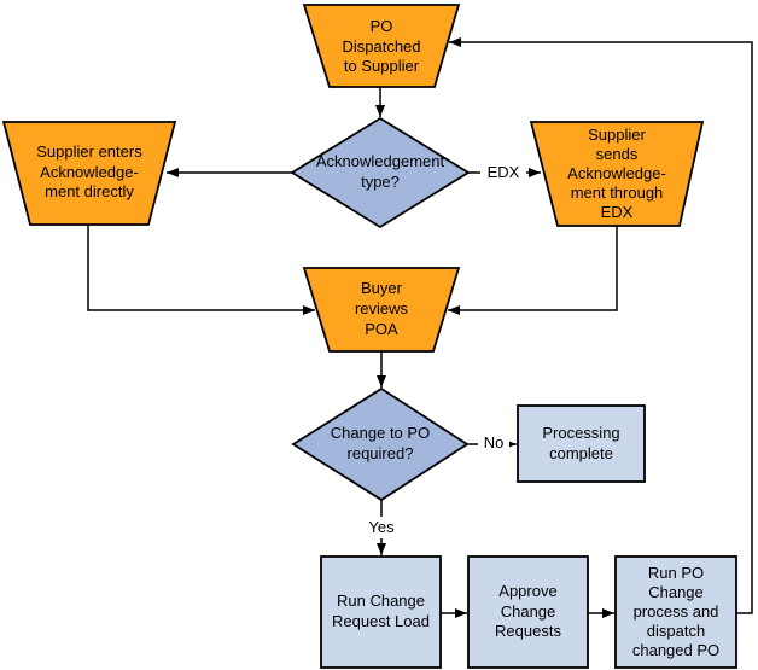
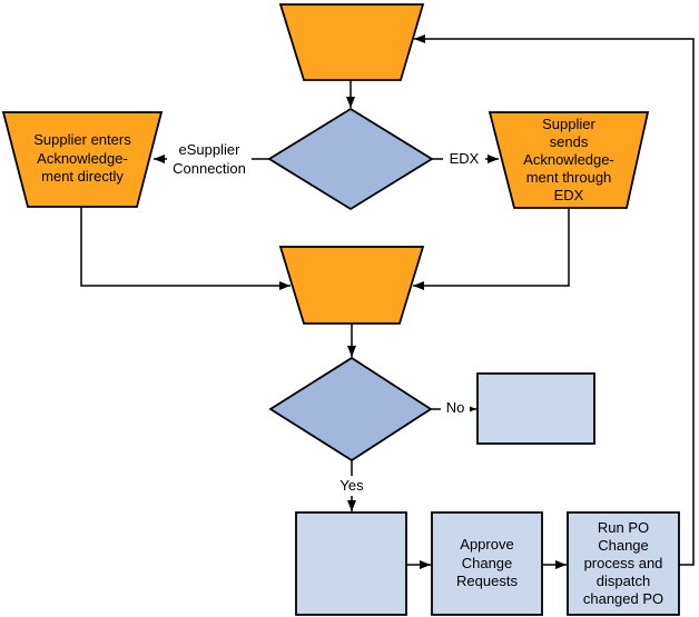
- PO
- Dispatched
- to Supplier
  Supplier enters
  Acknowledge-
  ment directly
  Supplier
  sends
  Acknowledge-
  ment through
  EDX
- Acknowledgement
- type?
- Buyer
- reviews
- POA
- Change to PO
- required?
- Processing
- complete
- Run Change
- Request Load
  Approve
  Change
  Requests
  Run PO
  Change
  process and
  dispatch
  changed PO
+ eSupplier
+ Connection
  EDX
  No
  Yes
